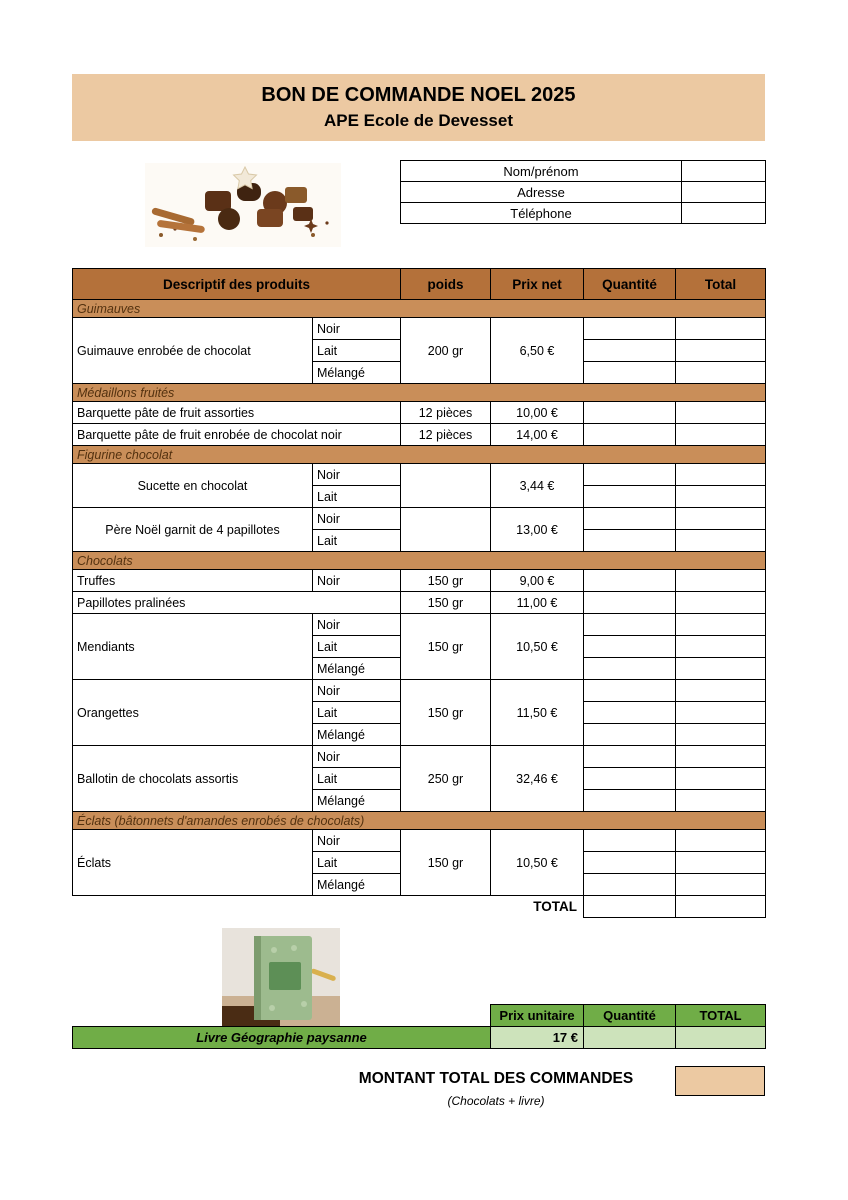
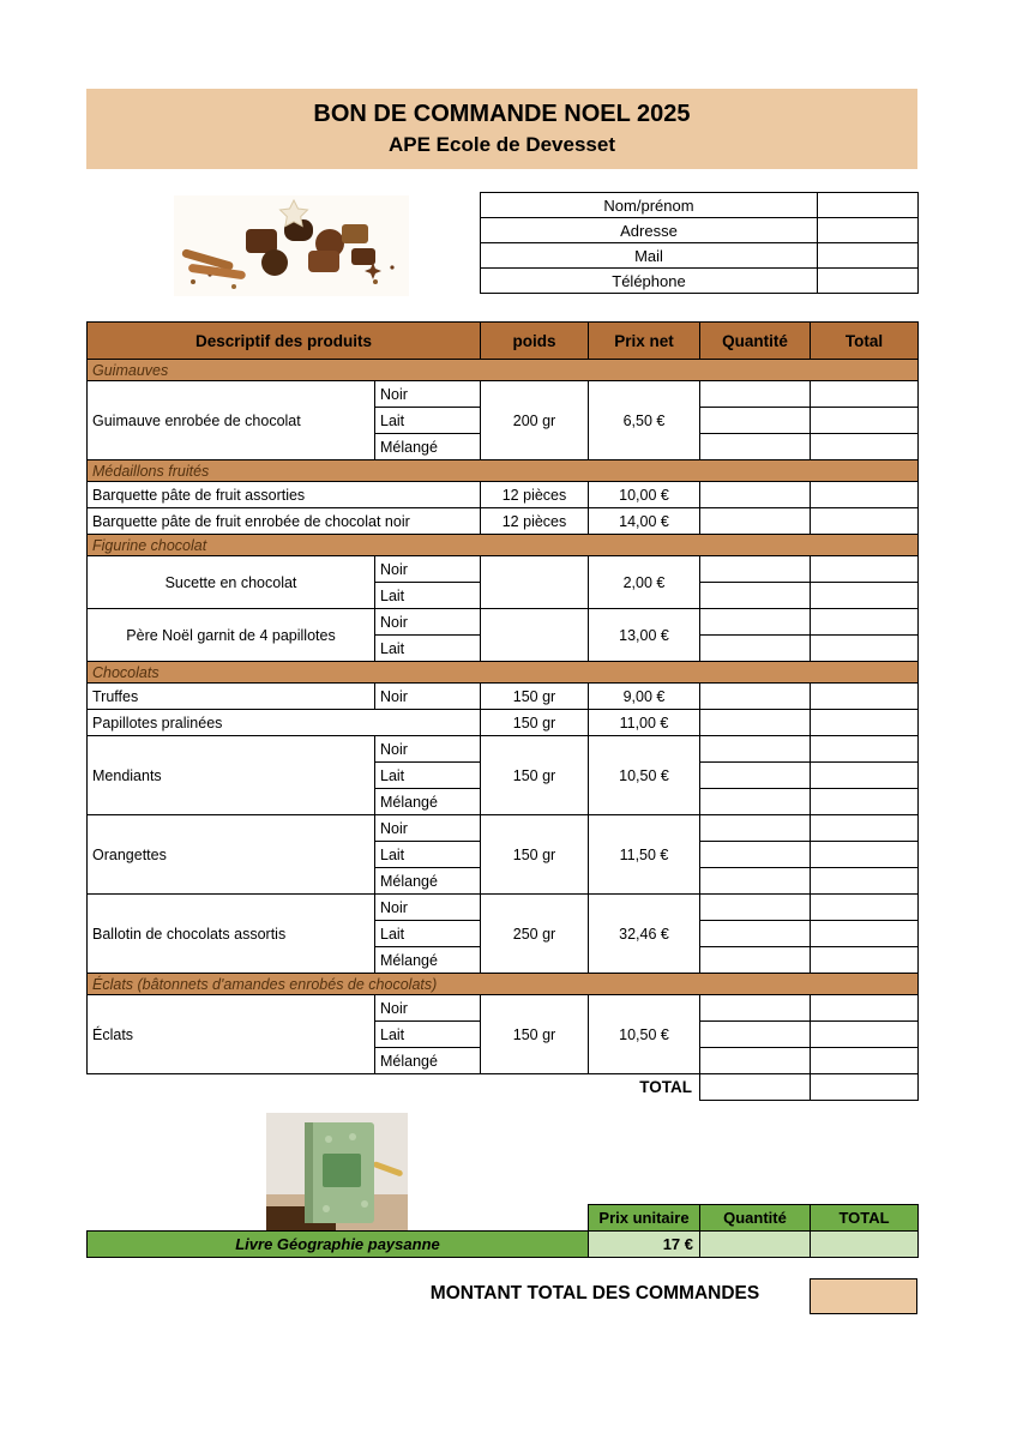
  BON DE COMMANDE NOEL 2025
  APE Ecole de Devesset
  Nom/prénom
  Adresse
+ Mail
  Téléphone
  Descriptif des produits	poids	Prix net	Quantité	Total
  Guimauves
  Guimauve enrobée de chocolat	Noir	200 gr	6,50 €
  Lait
  Mélangé
  Médaillons fruités
  Barquette pâte de fruit assorties	12 pièces	10,00 €
  Barquette pâte de fruit enrobée de chocolat noir	12 pièces	14,00 €
  Figurine chocolat
- Sucette en chocolat	Noir		3,44 €
+ Sucette en chocolat	Noir		2,00 €
  Lait
  Père Noël garnit de 4 papillotes	Noir		13,00 €
  Lait
  Chocolats
  Truffes	Noir	150 gr	9,00 €
  Papillotes pralinées	150 gr	11,00 €
  Mendiants	Noir	150 gr	10,50 €
  Lait
  Mélangé
  Orangettes	Noir	150 gr	11,50 €
  Lait
  Mélangé
  Ballotin de chocolats assortis	Noir	250 gr	32,46 €
  Lait
  Mélangé
  Éclats (bâtonnets d'amandes enrobés de chocolats)
  Éclats	Noir	150 gr	10,50 €
  Lait
  Mélangé
  TOTAL
  	Prix unitaire	Quantité	TOTAL
  Livre Géographie paysanne	17 €
  MONTANT TOTAL DES COMMANDES
- (Chocolats + livre)
